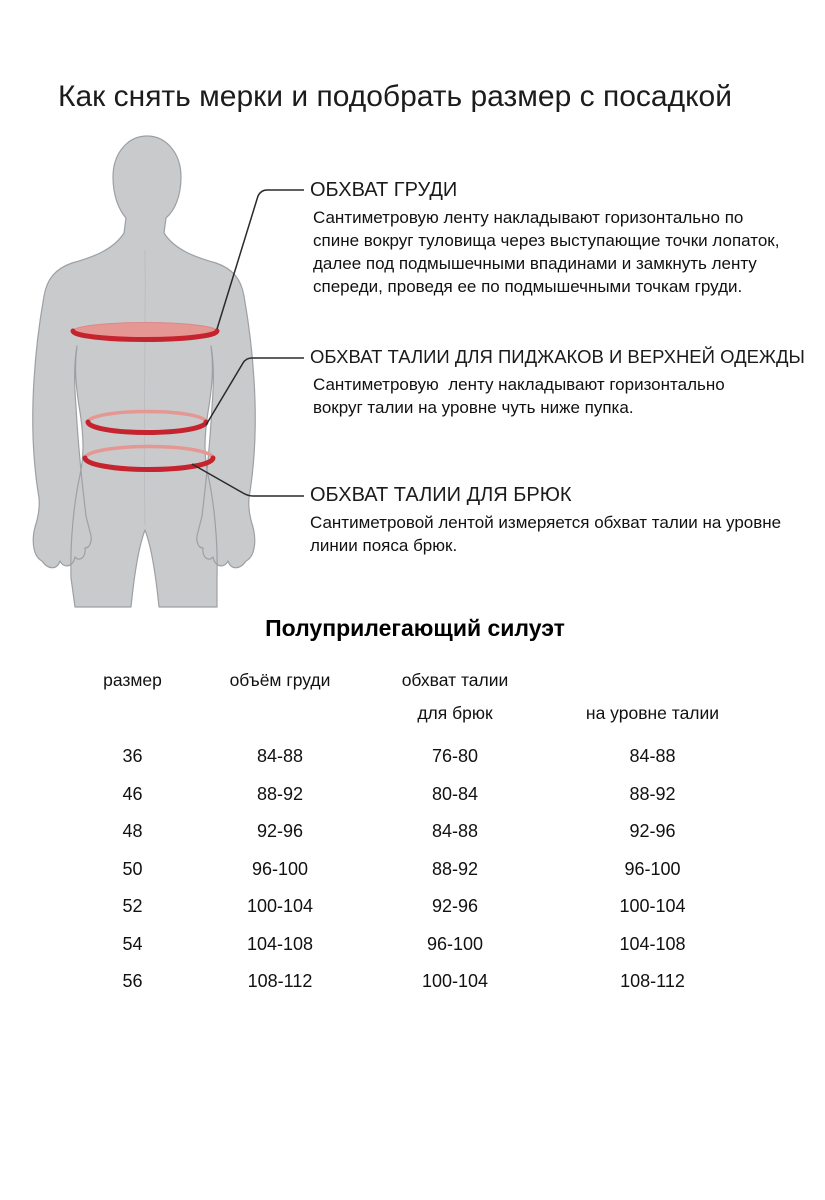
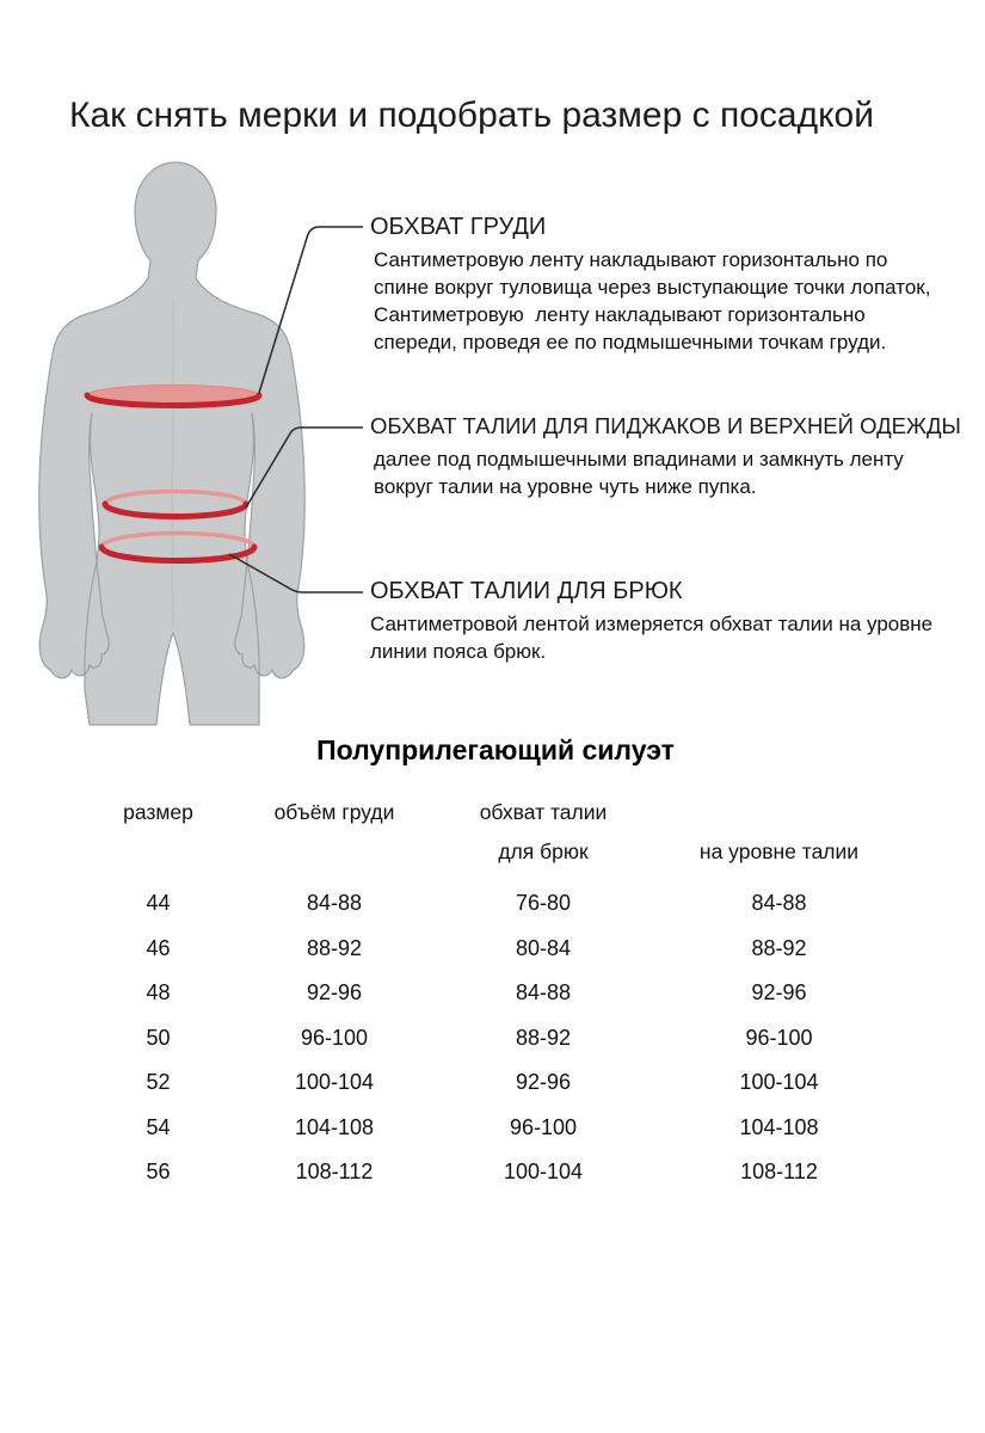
  Как снять мерки и подобрать размер с посадкой
  ОБХВАТ ГРУДИ
  Сантиметровую ленту накладывают горизонтально по
  спине вокруг туловища через выступающие точки лопаток,
- далее под подмышечными впадинами и замкнуть ленту
+ Сантиметровую ленту накладывают горизонтально
  спереди, проведя ее по подмышечными точкам груди.
  ОБХВАТ ТАЛИИ ДЛЯ ПИДЖАКОВ И ВЕРХНЕЙ ОДЕЖДЫ
- Сантиметровую ленту накладывают горизонтально
+ далее под подмышечными впадинами и замкнуть ленту
  вокруг талии на уровне чуть ниже пупка.
  ОБХВАТ ТАЛИИ ДЛЯ БРЮК
  Сантиметровой лентой измеряется обхват талии на уровне
  линии пояса брюк.
  Полуприлегающий силуэт
  размер
  объём груди
  обхват талии
  для брюк
  на уровне талии
- 36
+ 44
  84-88
  76-80
  84-88
  46
  88-92
  80-84
  88-92
  48
  92-96
  84-88
  92-96
  50
  96-100
  88-92
  96-100
  52
  100-104
  92-96
  100-104
  54
  104-108
  96-100
  104-108
  56
  108-112
  100-104
  108-112
